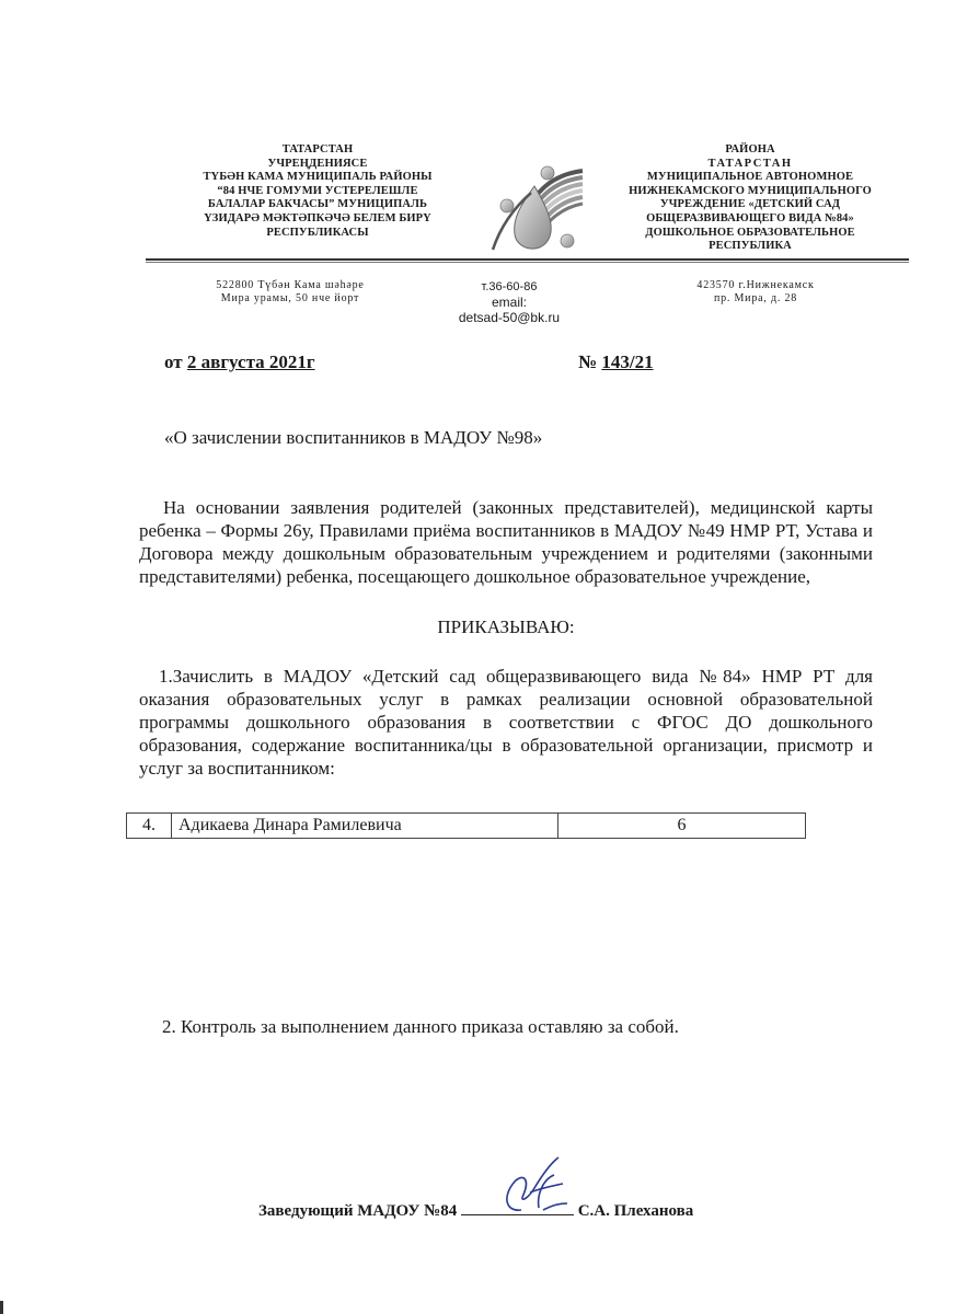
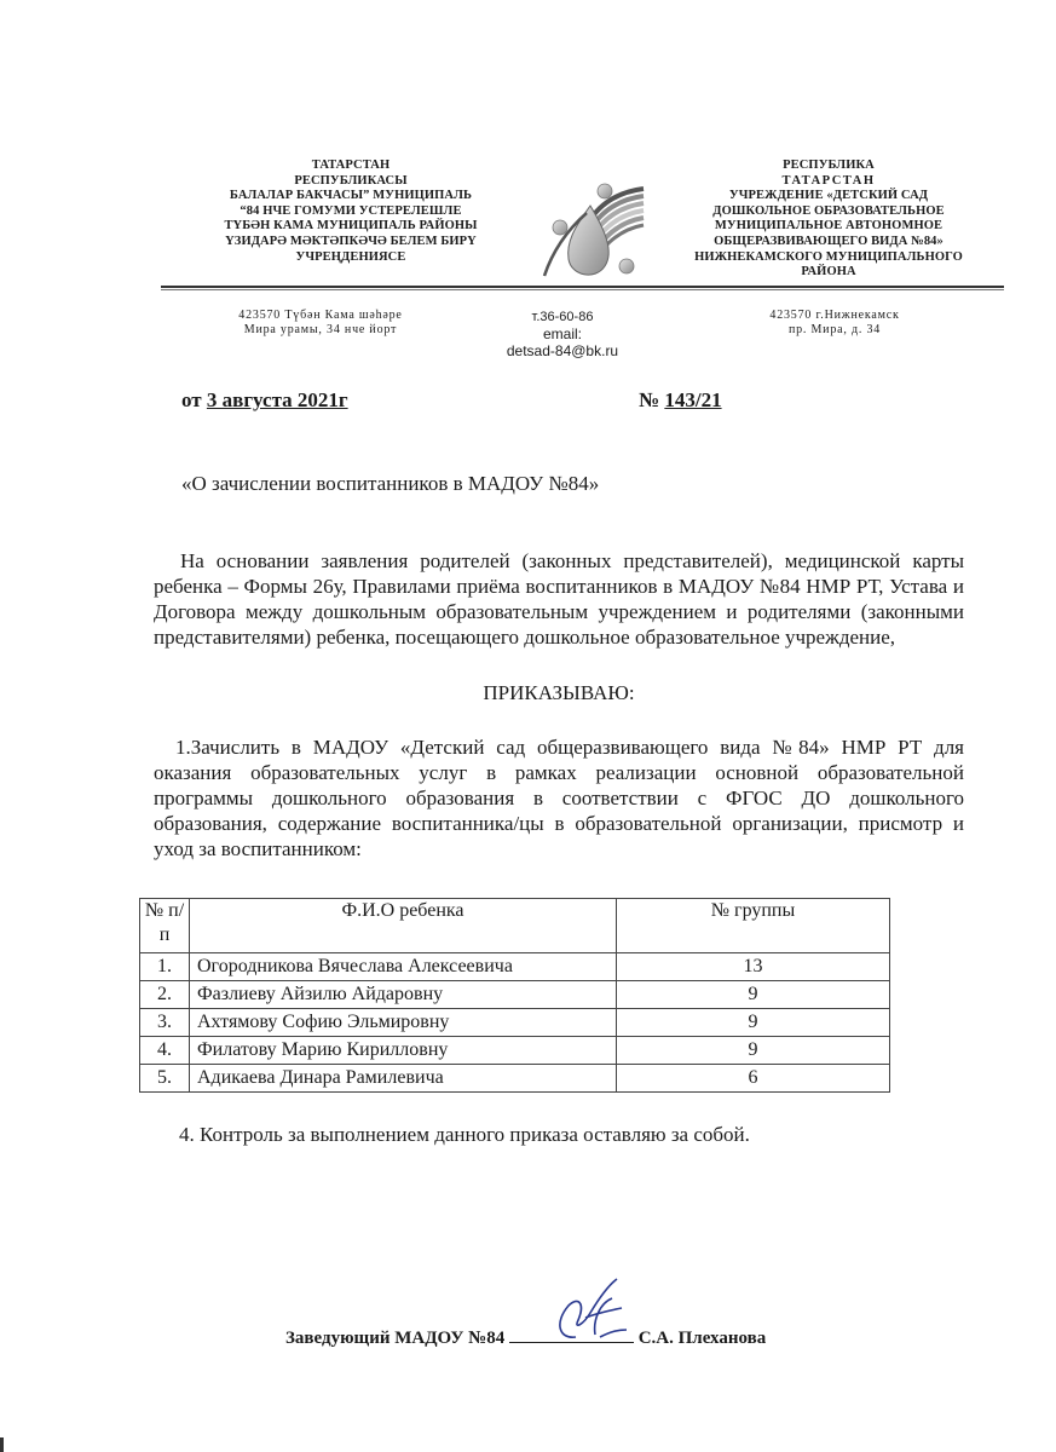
  ТАТАРСТАН
- УЧРЕҢДЕНИЯСЕ
+ РЕСПУБЛИКАСЫ
- ТҮБӘН КАМА МУНИЦИПАЛЬ РАЙОНЫ
+ БАЛАЛАР БАКЧАСЫ” МУНИЦИПАЛЬ
  “84 НЧЕ ГОМУМИ УСТЕРЕЛЕШЛЕ
- БАЛАЛАР БАКЧАСЫ” МУНИЦИПАЛЬ
+ ТҮБӘН КАМА МУНИЦИПАЛЬ РАЙОНЫ
  ҮЗИДАРӘ МӘКТӘПКӘЧӘ БЕЛЕМ БИРҮ
- РЕСПУБЛИКАСЫ
+ УЧРЕҢДЕНИЯСЕ
- РАЙОНА
+ РЕСПУБЛИКА
  ТАТАРСТАН
- МУНИЦИПАЛЬНОЕ АВТОНОМНОЕ
+ УЧРЕЖДЕНИЕ «ДЕТСКИЙ САД
- НИЖНЕКАМСКОГО МУНИЦИПАЛЬНОГО
+ ДОШКОЛЬНОЕ ОБРАЗОВАТЕЛЬНОЕ
- УЧРЕЖДЕНИЕ «ДЕТСКИЙ САД
+ МУНИЦИПАЛЬНОЕ АВТОНОМНОЕ
  ОБЩЕРАЗВИВАЮЩЕГО ВИДА №84»
- ДОШКОЛЬНОЕ ОБРАЗОВАТЕЛЬНОЕ
+ НИЖНЕКАМСКОГО МУНИЦИПАЛЬНОГО
- РЕСПУБЛИКА
+ РАЙОНА
- 522800 Түбән Кама шәһәре
+ 423570 Түбән Кама шәһәре
- Мира урамы, 50 нче йорт
+ Мира урамы, 34 нче йорт
  т.36-60-86
  email:
- detsad-50@bk.ru
+ detsad-84@bk.ru
  423570 г.Нижнекамск
- пр. Мира, д. 28
+ пр. Мира, д. 34
- от 2 августа 2021г
+ от 3 августа 2021г
  № 143/21
- «О зачислении воспитанников в МАДОУ №98»
+ «О зачислении воспитанников в МАДОУ №84»
- На основании заявления родителей (законных представителей), медицинской карты ребенка – Формы 26у, Правилами приёма воспитанников в МАДОУ №49 НМР РТ, Устава и Договора между дошкольным образовательным учреждением и родителями (законными представителями) ребенка, посещающего дошкольное образовательное учреждение,
+ На основании заявления родителей (законных представителей), медицинской карты ребенка – Формы 26у, Правилами приёма воспитанников в МАДОУ №84 НМР РТ, Устава и Договора между дошкольным образовательным учреждением и родителями (законными представителями) ребенка, посещающего дошкольное образовательное учреждение,
  ПРИКАЗЫВАЮ:
- 1.Зачислить в МАДОУ «Детский сад общеразвивающего вида №84» НМР РТ для оказания образовательных услуг в рамках реализации основной образовательной программы дошкольного образования в соответствии с ФГОС ДО дошкольного образования, содержание воспитанника/цы в образовательной организации, присмотр и услуг за воспитанником:
+ 1.Зачислить в МАДОУ «Детский сад общеразвивающего вида №84» НМР РТ для оказания образовательных услуг в рамках реализации основной образовательной программы дошкольного образования в соответствии с ФГОС ДО дошкольного образования, содержание воспитанника/цы в образовательной организации, присмотр и уход за воспитанником:
+ № п/п	Ф.И.О ребенка	№ группы
+ 1.	Огородникова Вячеслава Алексеевича	13
+ 2.	Фазлиеву Айзилю Айдаровну	9
+ 3.	Ахтямову Софию Эльмировну	9
+ 4.	Филатову Марию Кирилловну	9
- 4.	Адикаева Динара Рамилевича	6
+ 5.	Адикаева Динара Рамилевича	6
- 2. Контроль за выполнением данного приказа оставляю за собой.
+ 4. Контроль за выполнением данного приказа оставляю за собой.
  Заведующий МАДОУ №84 С.А. Плеханова
